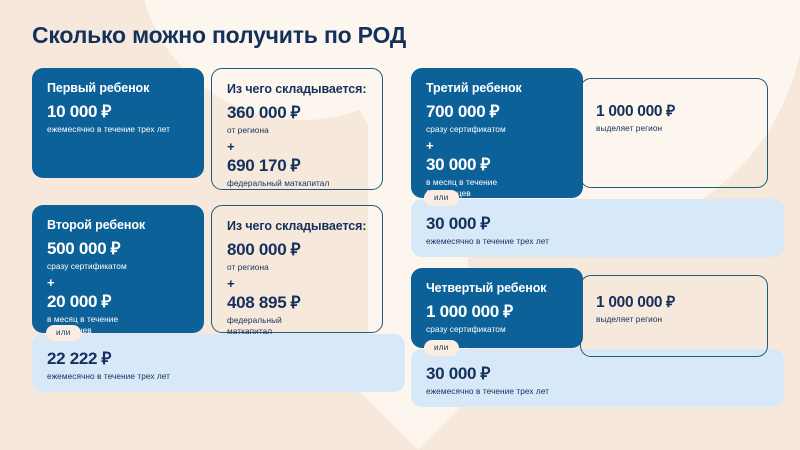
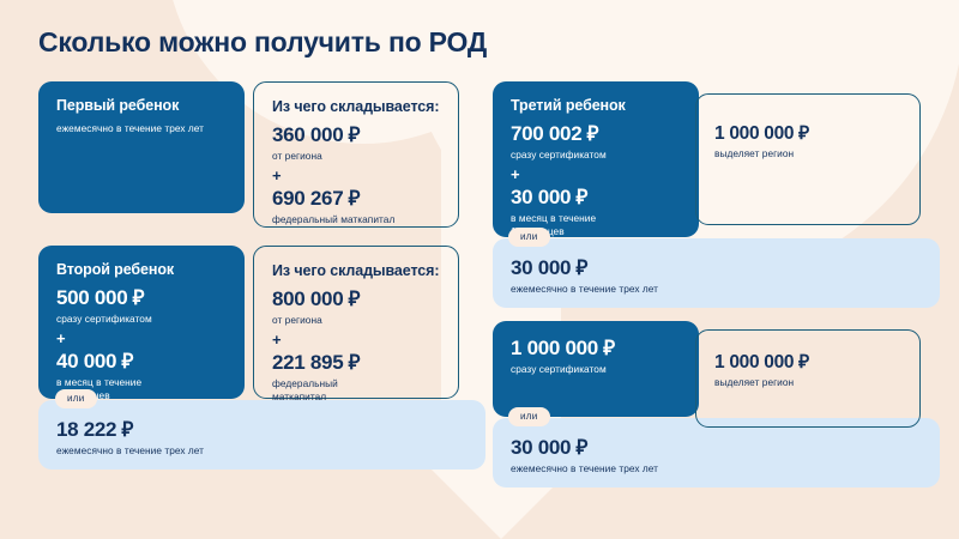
  Сколько можно получить по РОД
  Первый ребенок
- 10 000 ₽
  ежемесячно в течение трех лет
  Второй ребенок
  500 000 ₽
  сразу сертификатом
  +
- 20 000 ₽
+ 40 000 ₽
  в месяц в течение
  или
- 22 222 ₽
+ 18 222 ₽
  ежемесячно в течение трех лет
  Из чего складывается:
  360 000 ₽
  от региона
  +
- 690 170 ₽
+ 690 267 ₽
  федеральный маткапитал
  Из чего складывается:
  800 000 ₽
  от региона
  +
- 408 895 ₽
+ 221 895 ₽
  федеральный
  маткапитал
  Третий ребенок
- 700 000 ₽
+ 700 002 ₽
  сразу сертификатом
  +
  30 000 ₽
  в месяц в течение
  или
  30 000 ₽
  ежемесячно в течение трех лет
- Четвертый ребенок
  1 000 000 ₽
  сразу сертификатом
  или
  30 000 ₽
  ежемесячно в течение трех лет
  1 000 000 ₽
  выделяет регион
  1 000 000 ₽
  выделяет регион
